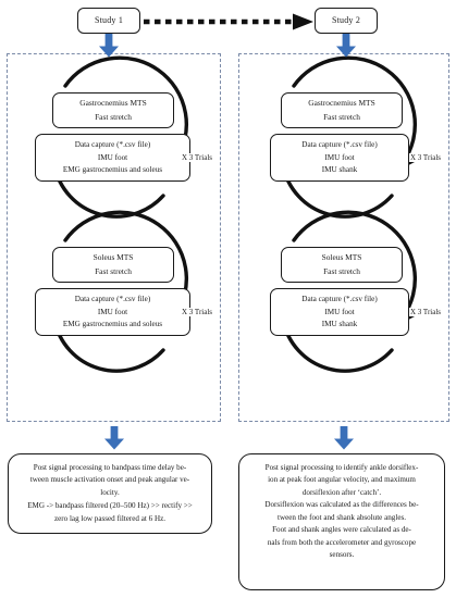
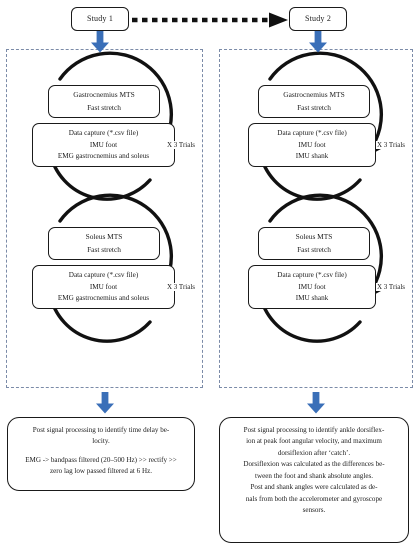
  Study 1
  Study 2
  Gastrocnemius MTS
  Fast stretch
  Data capture (*.csv file)
  IMU foot
  EMG gastrocnemius and soleus
  X 3 Trials
  Soleus MTS
  Fast stretch
  Data capture (*.csv file)
  IMU foot
  EMG gastrocnemius and soleus
  X 3 Trials
  Gastrocnemius MTS
  Fast stretch
  Data capture (*.csv file)
  IMU foot
  IMU shank
  X 3 Trials
  Soleus MTS
  Fast stretch
  Data capture (*.csv file)
  IMU foot
  IMU shank
  X 3 Trials
- Post signal processing to bandpass time delay be-
+ Post signal processing to identify time delay be-
- tween muscle activation onset and peak angular ve-
  locity.
  EMG -> bandpass filtered (20–500 Hz) >> rectify >>
  zero lag low passed filtered at 6 Hz.
  Post signal processing to identify ankle dorsiflex-
  ion at peak foot angular velocity, and maximum
  dorsiflexion after ‘catch’.
  Dorsiflexion was calculated as the differences be-
  tween the foot and shank absolute angles.
- Foot and shank angles were calculated as de-
+ Post and shank angles were calculated as de-
  nals from both the accelerometer and gyroscope
  sensors.
